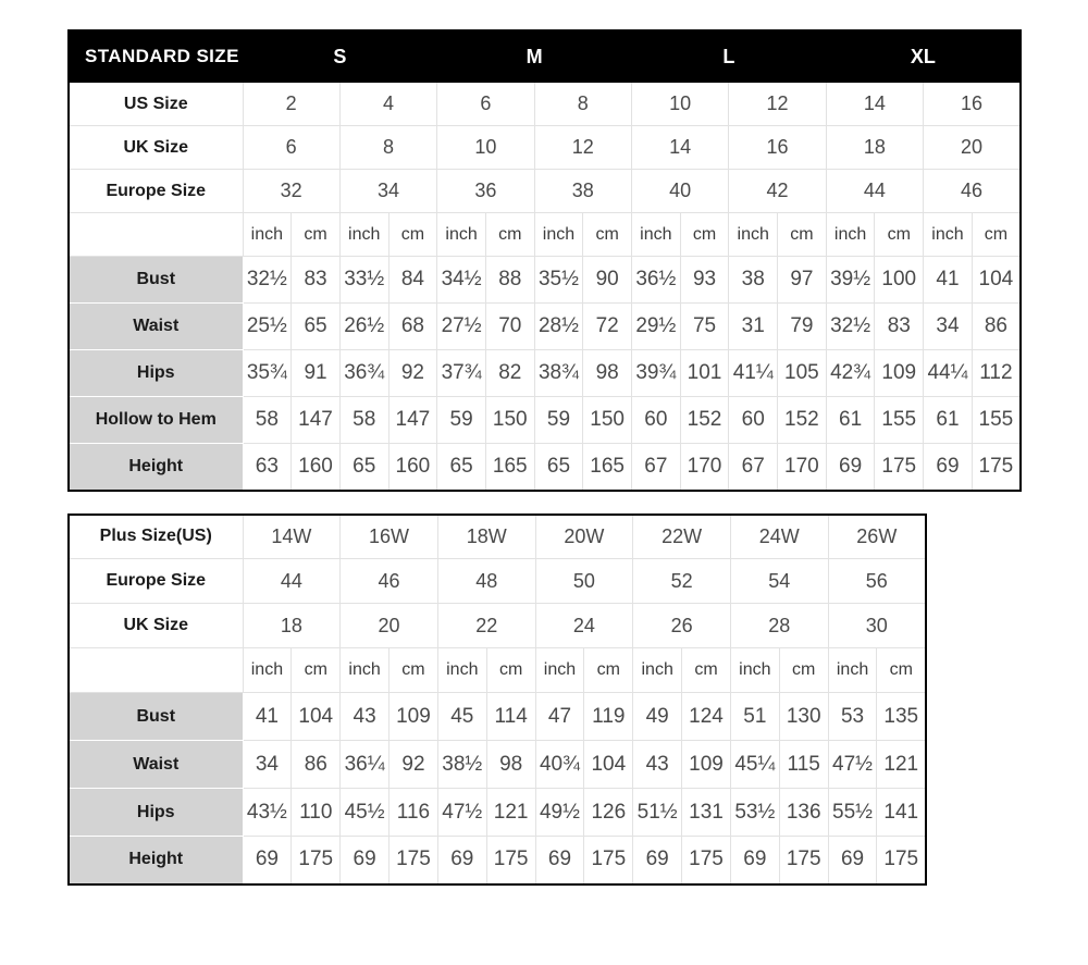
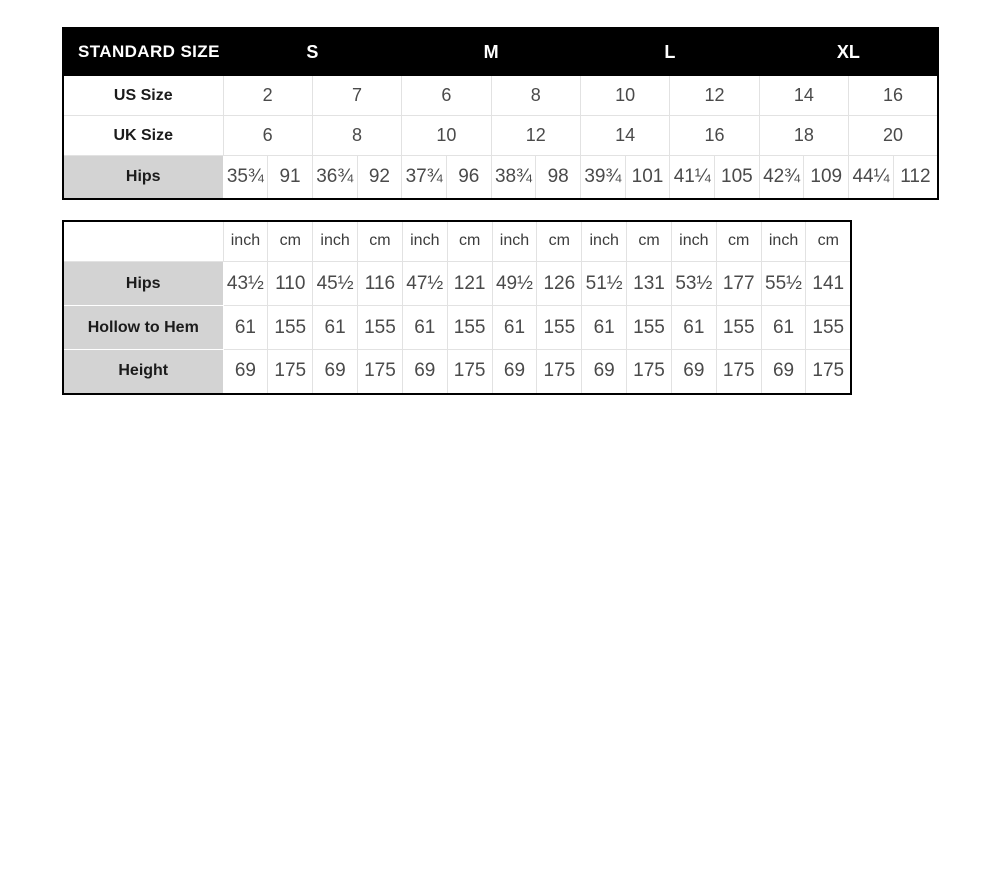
  STANDARD SIZE	S	M	L	XL
- US Size	2	4	6	8	10	12	14	16
+ US Size	2	7	6	8	10	12	14	16
  UK Size	6	8	10	12	14	16	18	20
- Europe Size	32	34	36	38	40	42	44	46
- 	inch	cm	inch	cm	inch	cm	inch	cm	inch	cm	inch	cm	inch	cm	inch	cm
- Bust	32½	83	33½	84	34½	88	35½	90	36½	93	38	97	39½	100	41	104
- Waist	25½	65	26½	68	27½	70	28½	72	29½	75	31	79	32½	83	34	86
- Hips	35¾	91	36¾	92	37¾	82	38¾	98	39¾	101	41¼	105	42¾	109	44¼	112
+ Hips	35¾	91	36¾	92	37¾	96	38¾	98	39¾	101	41¼	105	42¾	109	44¼	112
- Hollow to Hem	58	147	58	147	59	150	59	150	60	152	60	152	61	155	61	155
- Height	63	160	65	160	65	165	65	165	67	170	67	170	69	175	69	175
- Plus Size(US)	14W	16W	18W	20W	22W	24W	26W
- Europe Size	44	46	48	50	52	54	56
- UK Size	18	20	22	24	26	28	30
  	inch	cm	inch	cm	inch	cm	inch	cm	inch	cm	inch	cm	inch	cm
- Bust	41	104	43	109	45	114	47	119	49	124	51	130	53	135
- Waist	34	86	36¼	92	38½	98	40¾	104	43	109	45¼	115	47½	121
- Hips	43½	110	45½	116	47½	121	49½	126	51½	131	53½	136	55½	141
+ Hips	43½	110	45½	116	47½	121	49½	126	51½	131	53½	177	55½	141
+ Hollow to Hem	61	155	61	155	61	155	61	155	61	155	61	155	61	155
  Height	69	175	69	175	69	175	69	175	69	175	69	175	69	175
